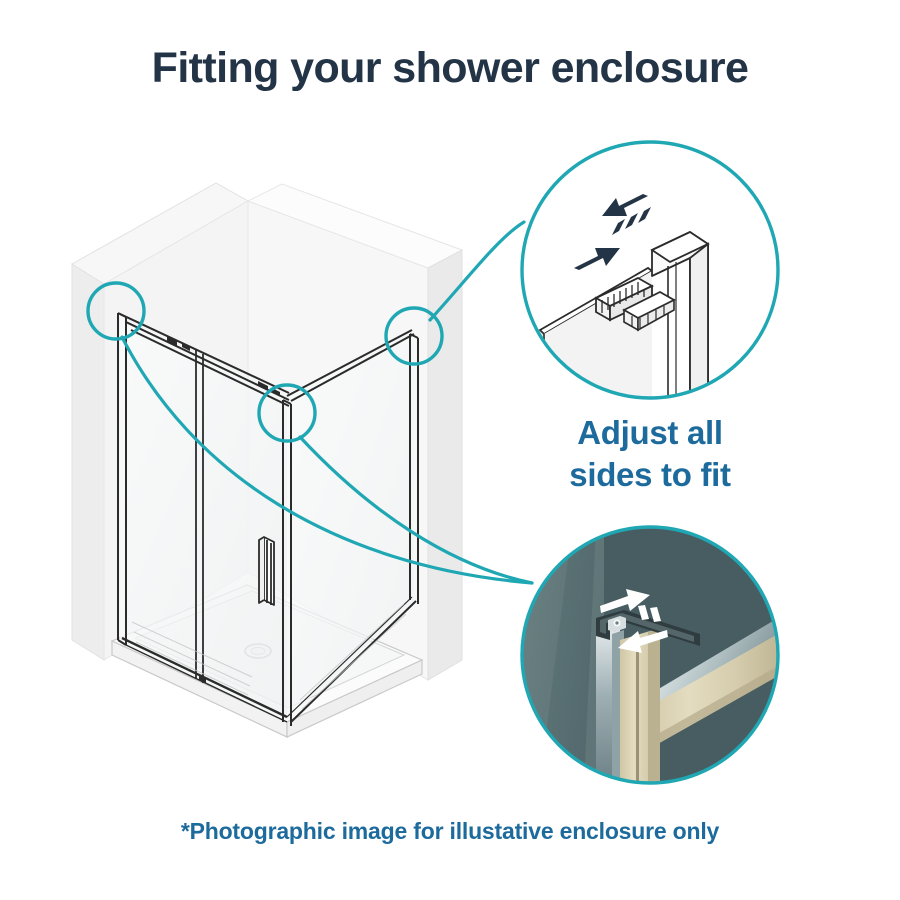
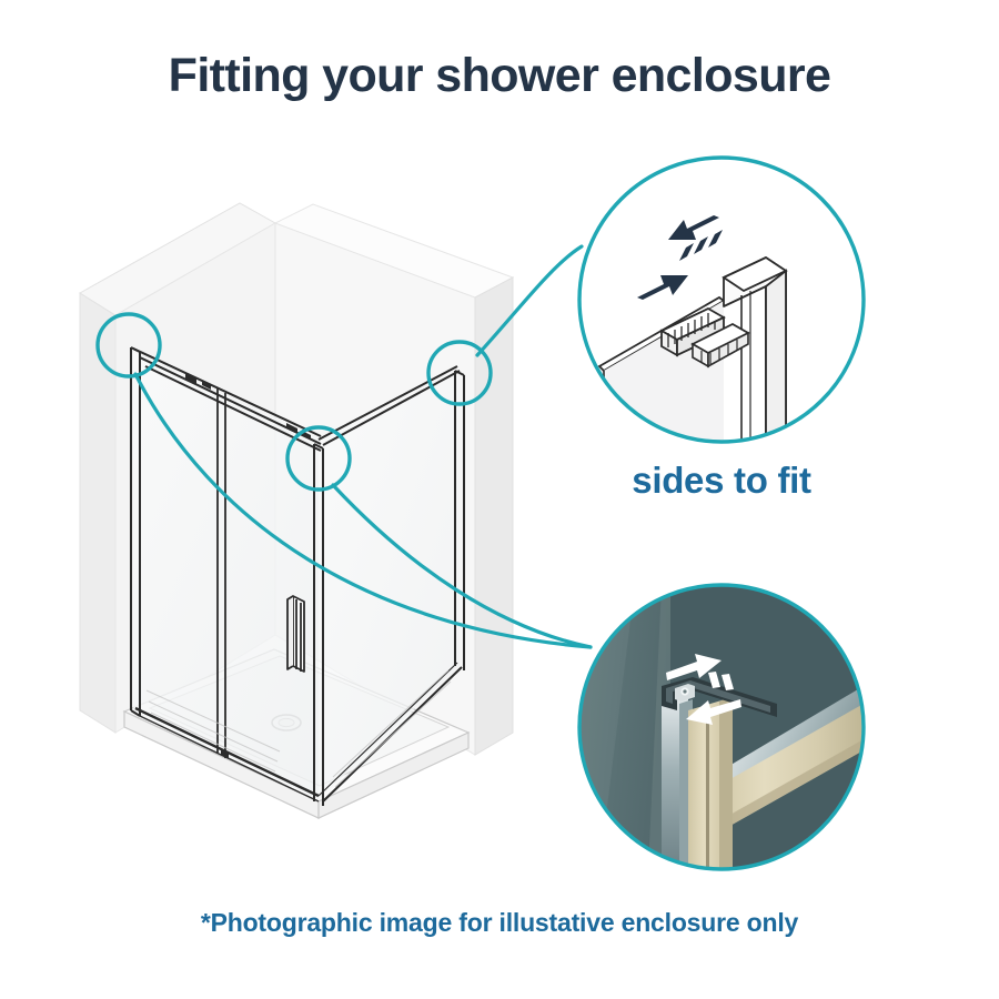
  Fitting your shower enclosure
- Adjust all
  sides to fit
  *Photographic image for illustative enclosure only
